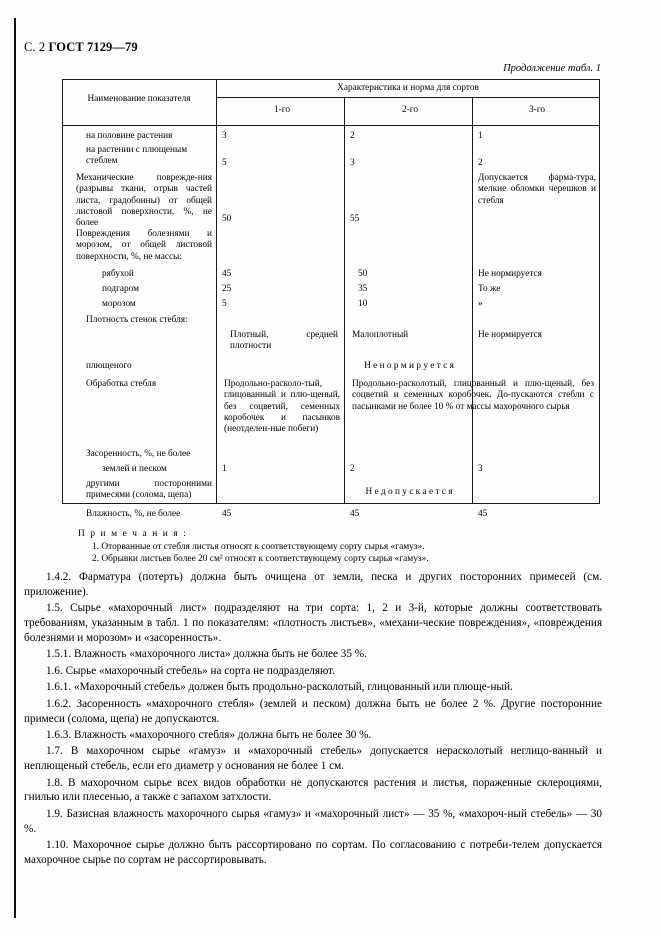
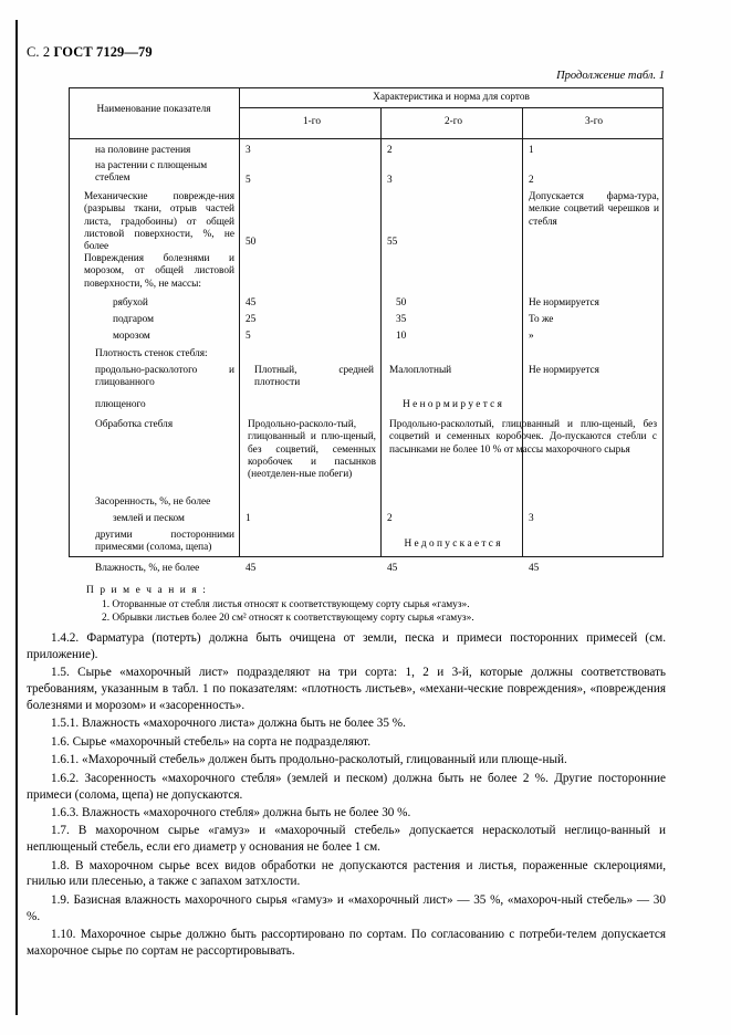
  С. 2 ГОСТ 7129—79
  Продолжение табл. 1
  Наименование показателя
  Характеристика и норма для сортов
  1-го
  2-го
  3-го
  на половине растения
  3
  2
  1
  на растении с плющеным стеблем
  5
  3
  2
  Механические поврежде-ния (разрывы ткани, отрыв частей листа, градобоины) от общей листовой поверхности, %, не более
  50
  55
- Допускается фарма-тура, мелкие обломки черешков и стебля
+ Допускается фарма-тура, мелкие соцветий черешков и стебля
  Повреждения болезнями и морозом, от общей листовой поверхности, %, не массы:
  рябухой
  45
  50
  Не нормируется
  подгаром
  25
  35
  То же
  морозом
  5
  10
  »
  Плотность стенок стебля:
+ продольно-расколотого и глицованного
  Плотный, средней плотности
  Малоплотный
  Не нормируется
  плющеного
  Н е н о р м и р у е т с я
  Обработка стебля
  Продольно-расколо-тый, глицованный и плю-щеный, без соцветий, семенных коробочек и пасынков (неотделен-ные побеги)
  Продольно-расколотый, глицованный и плю-щеный, без соцветий и семенных коробочек. До-пускаются стебли с пасынками не более 10 % от массы махорочного сырья
  Засоренность, %, не более
  землей и песком
  1
  2
  3
  другими посторонними примесями (солома, щепа)
  Н е д о п у с к а е т с я
  Влажность, %, не более
  45
  45
  45
  П р и м е ч а н и я :
  1. Оторванные от стебля листья относят к соответствующему сорту сырья «гамуз».
  2. Обрывки листьев более 20 см² относят к соответствующему сорту сырья «гамуз».
- 1.4.2. Фарматура (потерть) должна быть очищена от земли, песка и других посторонних примесей (см. приложение).
+ 1.4.2. Фарматура (потерть) должна быть очищена от земли, песка и примеси посторонних примесей (см. приложение).
  1.5. Сырье «махорочный лист» подразделяют на три сорта: 1, 2 и 3-й, которые должны соответствовать требованиям, указанным в табл. 1 по показателям: «плотность листьев», «механи-ческие повреждения», «повреждения болезнями и морозом» и «засоренность».
  1.5.1. Влажность «махорочного листа» должна быть не более 35 %.
  1.6. Сырье «махорочный стебель» на сорта не подразделяют.
  1.6.1. «Махорочный стебель» должен быть продольно-расколотый, глицованный или плюще-ный.
  1.6.2. Засоренность «махорочного стебля» (землей и песком) должна быть не более 2 %. Другие посторонние примеси (солома, щепа) не допускаются.
  1.6.3. Влажность «махорочного стебля» должна быть не более 30 %.
  1.7. В махорочном сырье «гамуз» и «махорочный стебель» допускается нерасколотый неглицо-ванный и неплющеный стебель, если его диаметр у основания не более 1 см.
  1.8. В махорочном сырье всех видов обработки не допускаются растения и листья, пораженные склероциями, гнилью или плесенью, а также с запахом затхлости.
  1.9. Базисная влажность махорочного сырья «гамуз» и «махорочный лист» — 35 %, «махороч-ный стебель» — 30 %.
  1.10. Махорочное сырье должно быть рассортировано по сортам. По согласованию с потреби-телем допускается махорочное сырье по сортам не рассортировывать.
